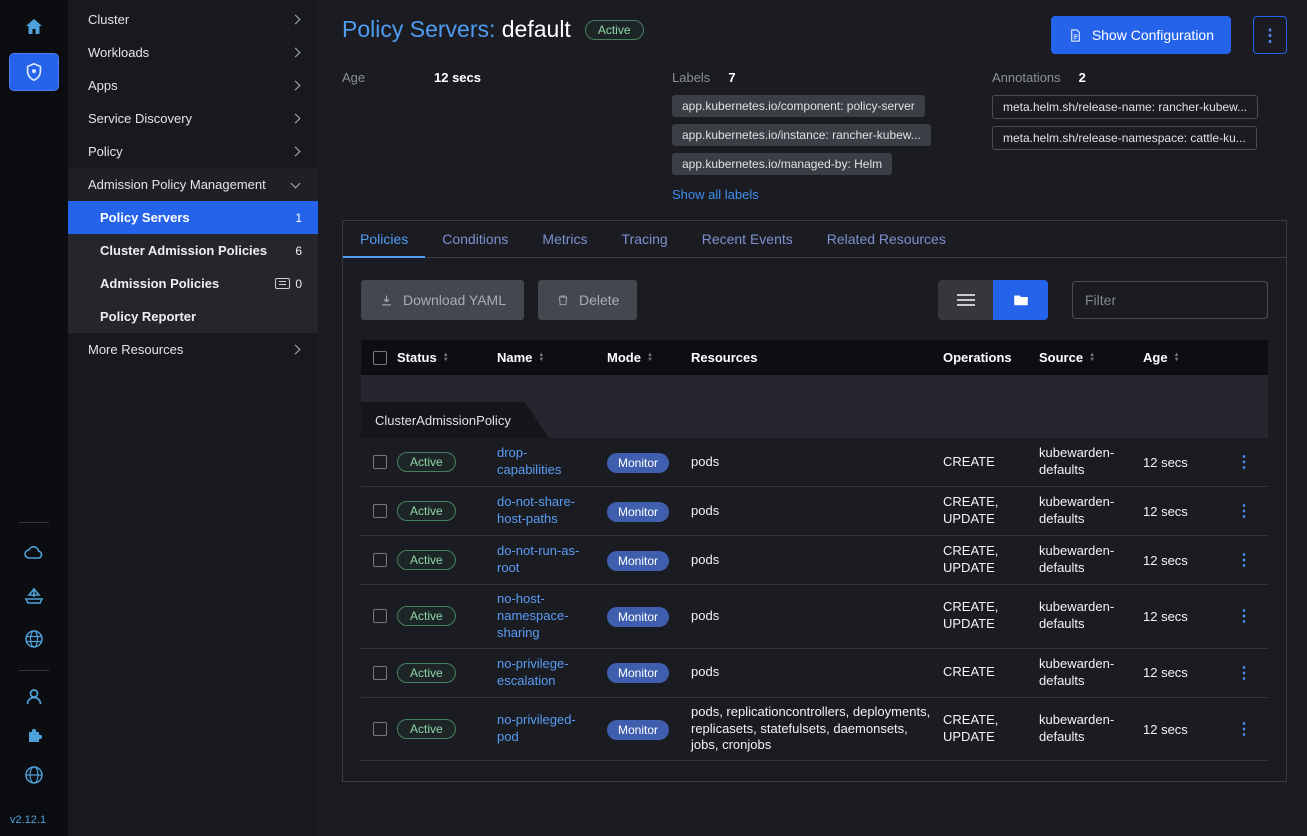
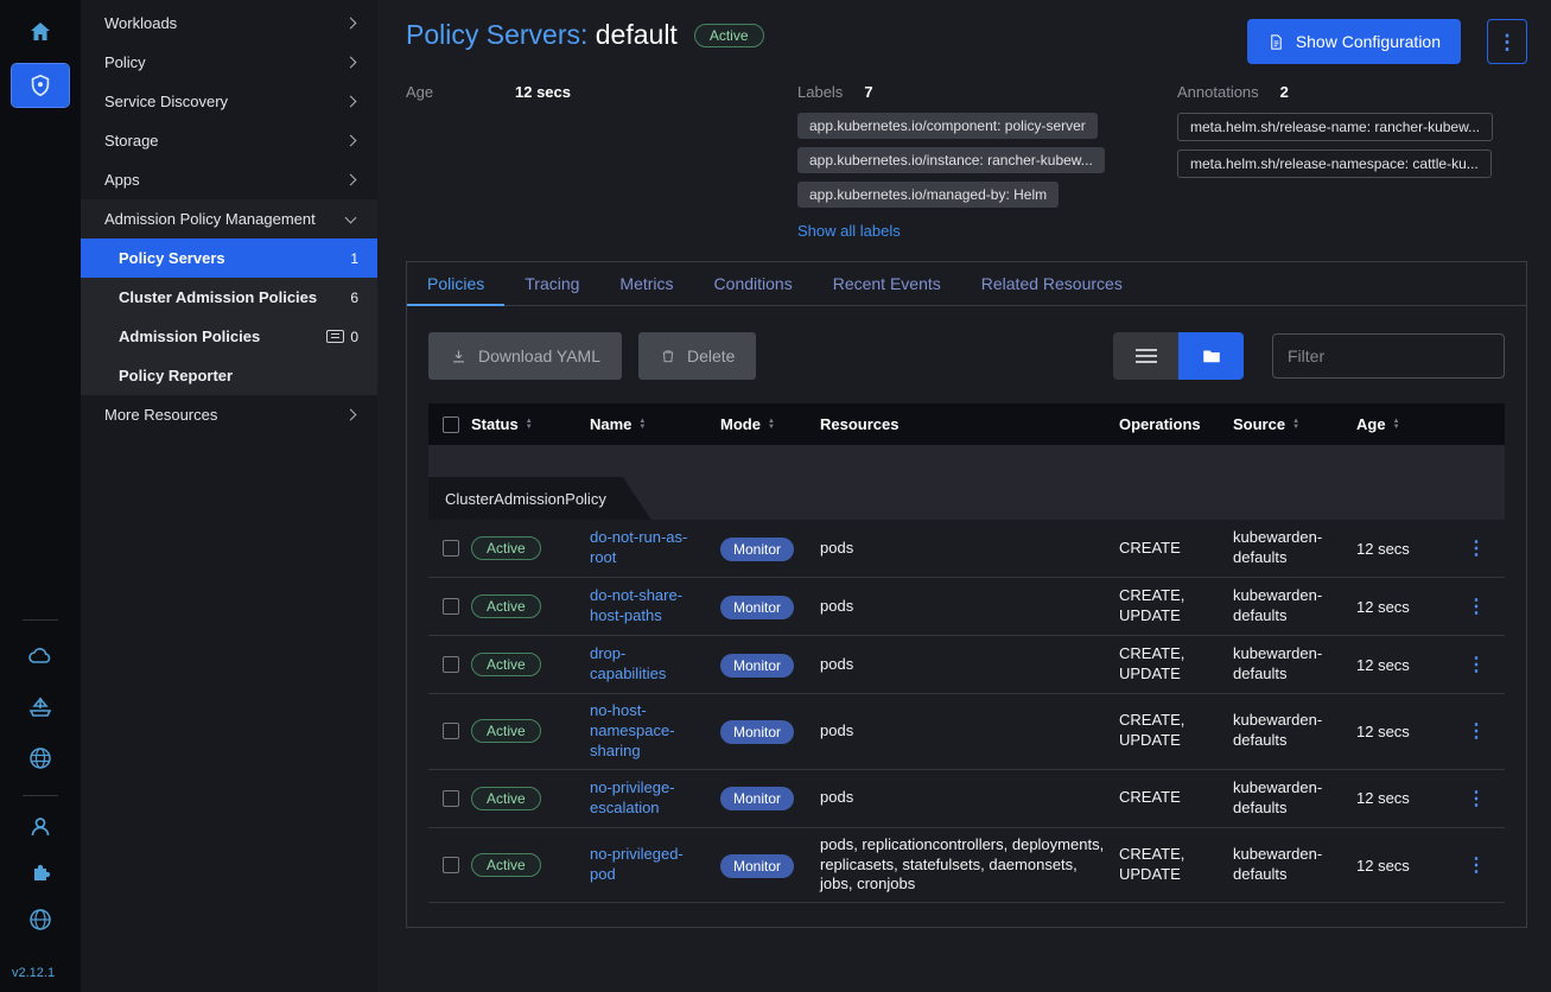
  v2.12.1
- Cluster
  Workloads
- Apps
+ Policy
  Service Discovery
+ Storage
- Policy
+ Apps
  Admission Policy Management
  Policy Servers
  1
  Cluster Admission Policies
  6
  Admission Policies
  0
  Policy Reporter
  More Resources
  Policy Servers: default
  Active
  Show Configuration
  ⋮
  Age
  12 secs
  Labels
  7
  app.kubernetes.io/component: policy-server
  app.kubernetes.io/instance: rancher-kubew...
  app.kubernetes.io/managed-by: Helm
  Show all labels
  Annotations
  2
  meta.helm.sh/release-name: rancher-kubew...
  meta.helm.sh/release-namespace: cattle-ku...
  Policies
- Conditions
+ Tracing
  Metrics
- Tracing
+ Conditions
  Recent Events
  Related Resources
  Download YAML
  Delete
  Filter
  Status
  Name
  Mode
  Resources
  Operations
  Source
  Age
  ClusterAdmissionPolicy
  Active
- drop-capabilities
+ do-not-run-as-root
  Monitor
  pods
  CREATE
  kubewarden-defaults
  12 secs
  ⋮
  Active
  do-not-share-host-paths
  Monitor
  pods
  CREATE, UPDATE
  kubewarden-defaults
  12 secs
  ⋮
  Active
- do-not-run-as-root
+ drop-capabilities
  Monitor
  pods
  CREATE, UPDATE
  kubewarden-defaults
  12 secs
  ⋮
  Active
  no-host-namespace-sharing
  Monitor
  pods
  CREATE, UPDATE
  kubewarden-defaults
  12 secs
  ⋮
  Active
  no-privilege-escalation
  Monitor
  pods
  CREATE
  kubewarden-defaults
  12 secs
  ⋮
  Active
  no-privileged-pod
  Monitor
  pods, replicationcontrollers, deployments, replicasets, statefulsets, daemonsets, jobs, cronjobs
  CREATE, UPDATE
  kubewarden-defaults
  12 secs
  ⋮
